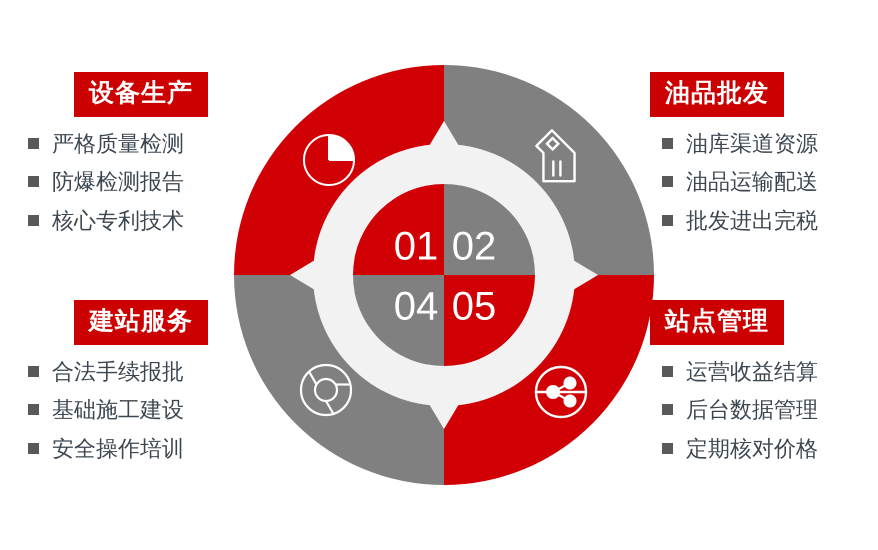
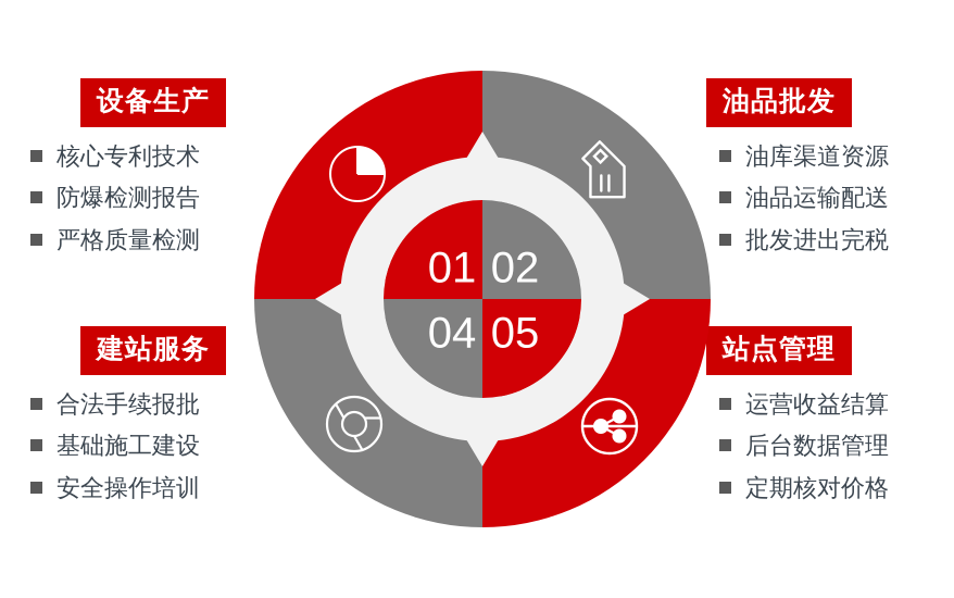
  设备生产
- 严格质量检测
+ 核心专利技术
  防爆检测报告
- 核心专利技术
+ 严格质量检测
  建站服务
  合法手续报批
  基础施工建设
  安全操作培训
  油品批发
  油库渠道资源
  油品运输配送
  批发进出完税
  站点管理
  运营收益结算
  后台数据管理
  定期核对价格
  01
  02
  05
  04
